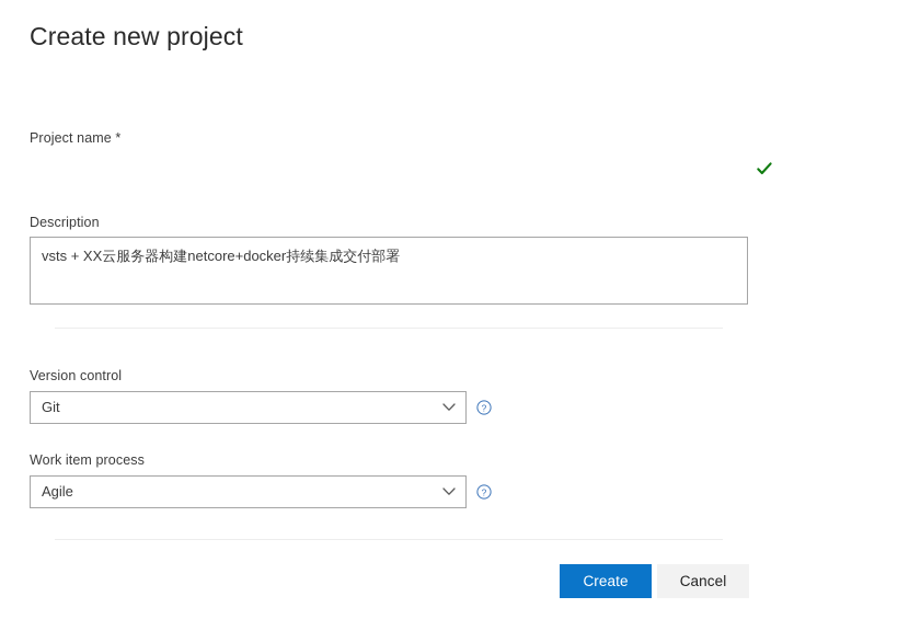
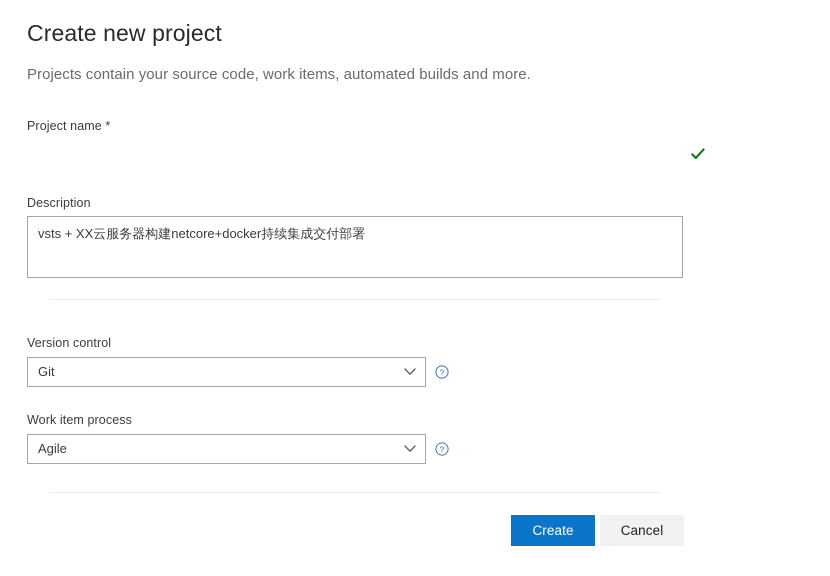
  Create new project
+ Projects contain your source code, work items, automated builds and more.
  Project name *
  Description
  vsts + XX云服务器构建netcore+docker持续集成交付部署
  Version control
  Git
  ?
  Work item process
  Agile
  ?
  Create
  Cancel
